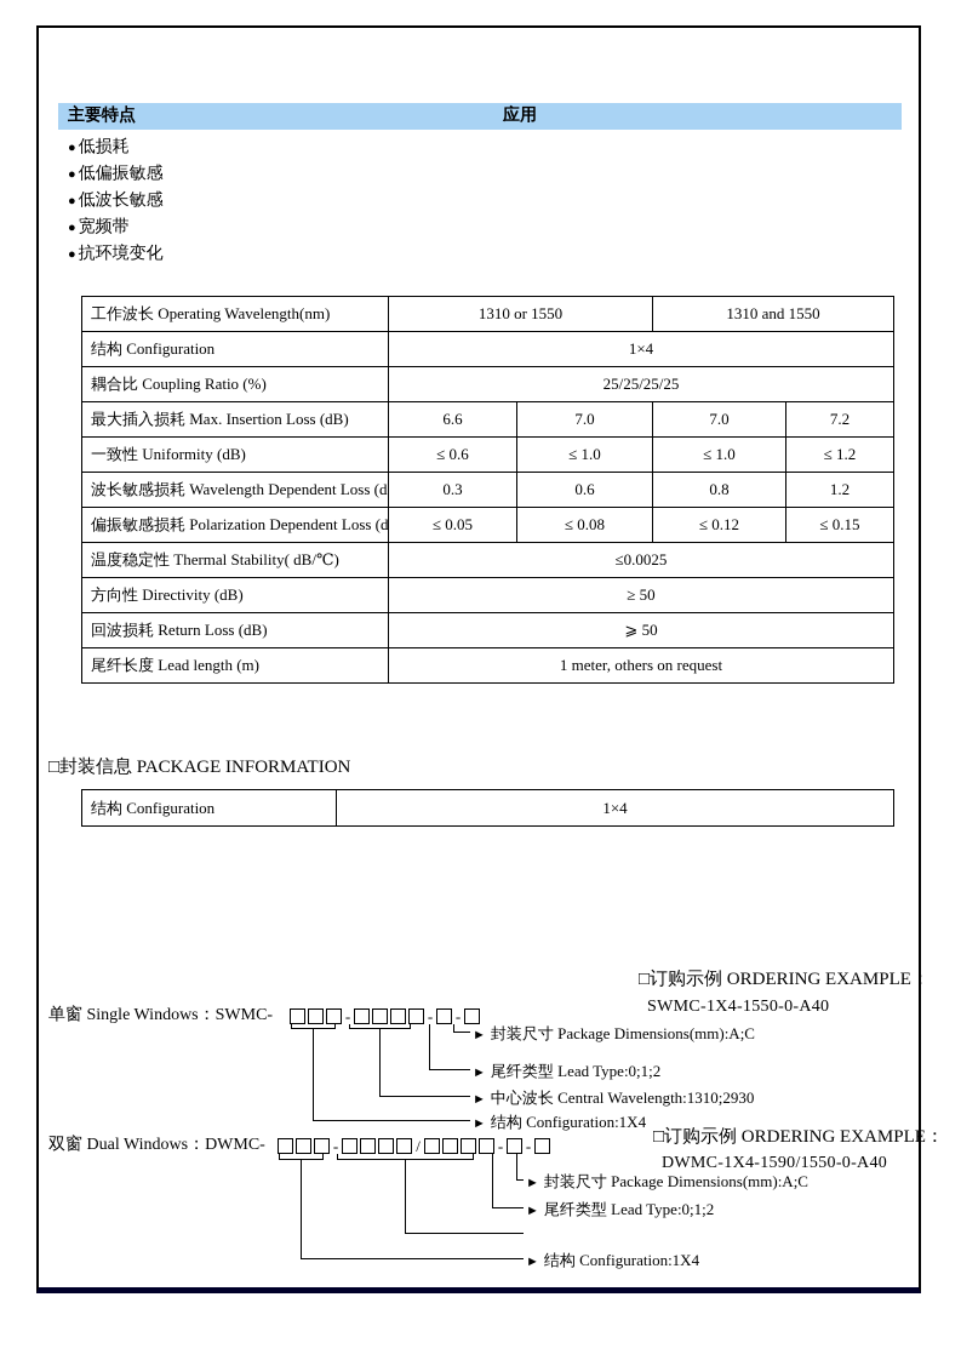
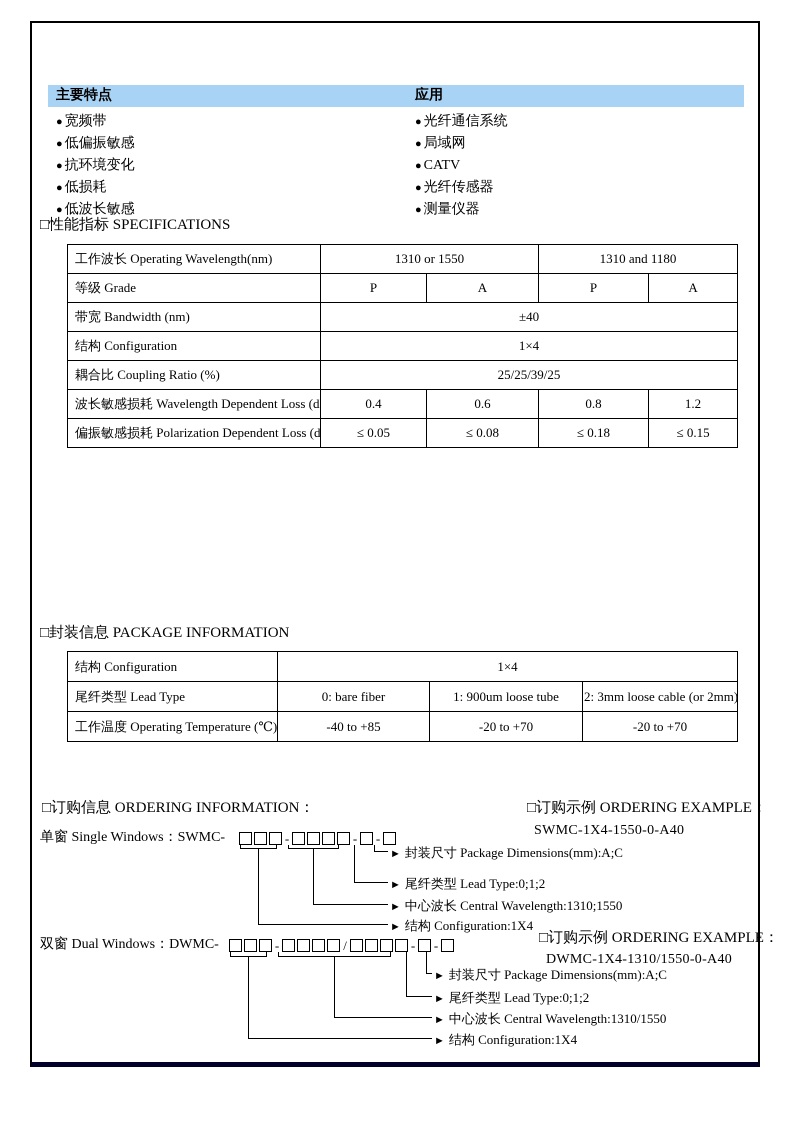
  主要特点
  应用
- ● 低损耗
+ ● 宽频带
  ● 低偏振敏感
- ● 低波长敏感
+ ● 抗环境变化
- ● 宽频带
+ ● 低损耗
- ● 抗环境变化
+ ● 低波长敏感
+ ● 光纤通信系统
+ ● 局域网
+ ● CATV
+ ● 光纤传感器
+ ● 测量仪器
+ □性能指标 SPECIFICATIONS
- 工作波长 Operating Wavelength(nm)	1310 or 1550	1310 and 1550
+ 工作波长 Operating Wavelength(nm)	1310 or 1550	1310 and 1180
+ 等级 Grade	P	A	P	A
+ 带宽 Bandwidth (nm)	±40
  结构 Configuration	1×4
- 耦合比 Coupling Ratio (%)	25/25/25/25
+ 耦合比 Coupling Ratio (%)	25/25/39/25
- 最大插入损耗 Max. Insertion Loss (dB)	6.6	7.0	7.0	7.2
- 一致性 Uniformity (dB)	≤ 0.6	≤ 1.0	≤ 1.0	≤ 1.2
- 波长敏感损耗 Wavelength Dependent Loss (d	0.3	0.6	0.8	1.2
+ 波长敏感损耗 Wavelength Dependent Loss (d	0.4	0.6	0.8	1.2
- 偏振敏感损耗 Polarization Dependent Loss (d	≤ 0.05	≤ 0.08	≤ 0.12	≤ 0.15
+ 偏振敏感损耗 Polarization Dependent Loss (d	≤ 0.05	≤ 0.08	≤ 0.18	≤ 0.15
- 温度稳定性 Thermal Stability( dB/℃)	≤0.0025
- 方向性 Directivity (dB)	≥ 50
- 回波损耗 Return Loss (dB)	⩾ 50
- 尾纤长度 Lead length (m)	1 meter, others on request
  □封装信息 PACKAGE INFORMATION
  结构 Configuration	1×4
+ 尾纤类型 Lead Type	0: bare fiber	1: 900um loose tube	2: 3mm loose cable (or 2mm)
+ 工作温度 Operating Temperature (℃)	-40 to +85	-20 to +70	-20 to +70
+ □订购信息 ORDERING INFORMATION：
  □订购示例 ORDERING EXAMPLE：
  SWMC-1X4-1550-0-A40
  单窗 Single Windows：SWMC-
  - - -
  ► 封装尺寸 Package Dimensions(mm):A;C
  ► 尾纤类型 Lead Type:0;1;2
- ► 中心波长 Central Wavelength:1310;2930
+ ► 中心波长 Central Wavelength:1310;1550
  ► 结构 Configuration:1X4
  □订购示例 ORDERING EXAMPLE：
- DWMC-1X4-1590/1550-0-A40
+ DWMC-1X4-1310/1550-0-A40
  双窗 Dual Windows：DWMC-
  - / - -
  ► 封装尺寸 Package Dimensions(mm):A;C
  ► 尾纤类型 Lead Type:0;1;2
+ ► 中心波长 Central Wavelength:1310/1550
  ► 结构 Configuration:1X4
